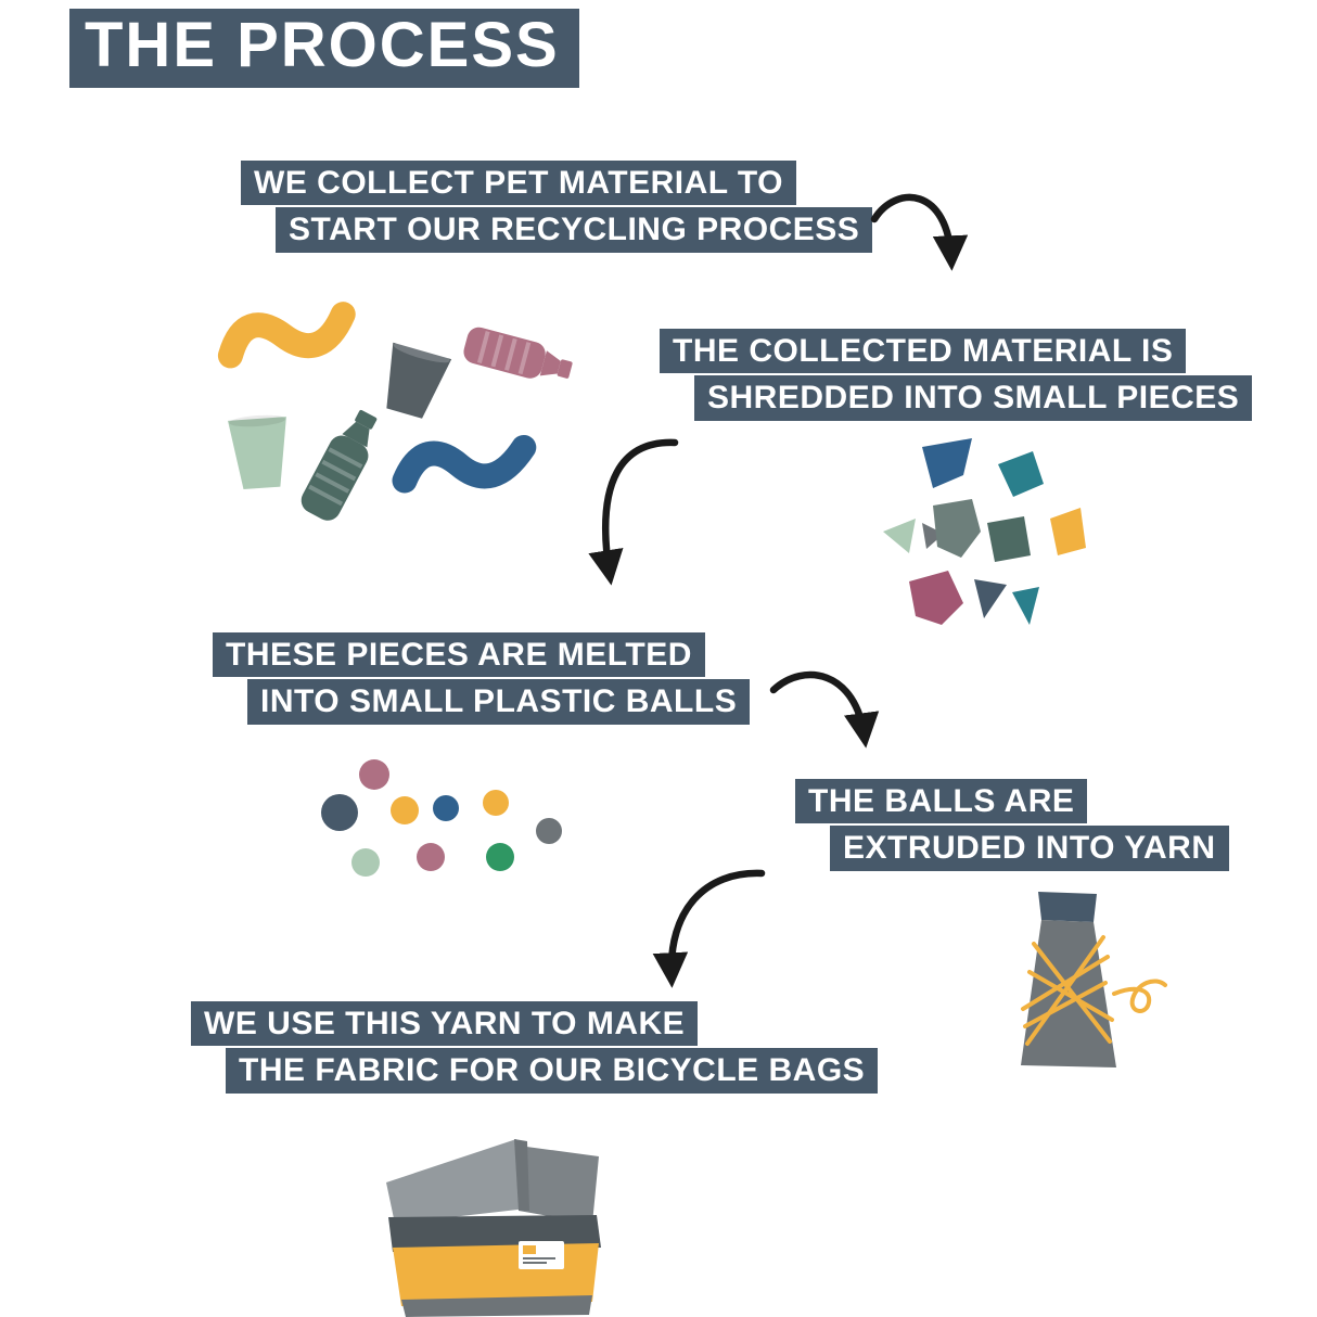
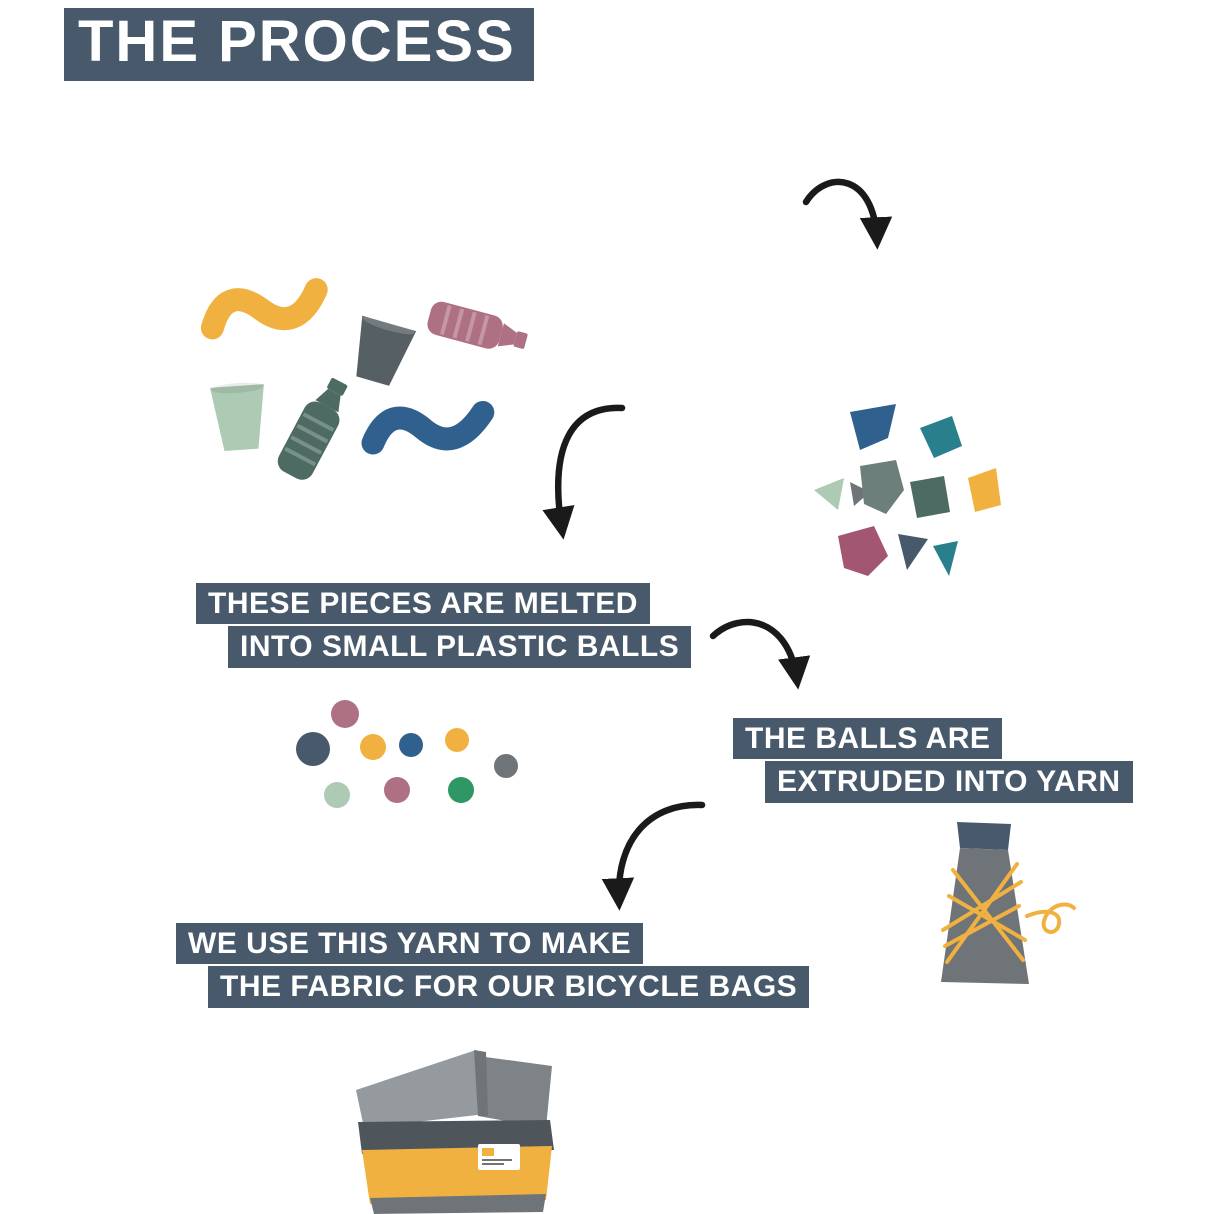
  THE PROCESS
- WE COLLECT PET MATERIAL TO
- START OUR RECYCLING PROCESS
- THE COLLECTED MATERIAL IS
- SHREDDED INTO SMALL PIECES
  THESE PIECES ARE MELTED
  INTO SMALL PLASTIC BALLS
  THE BALLS ARE
  EXTRUDED INTO YARN
  WE USE THIS YARN TO MAKE
  THE FABRIC FOR OUR BICYCLE BAGS
